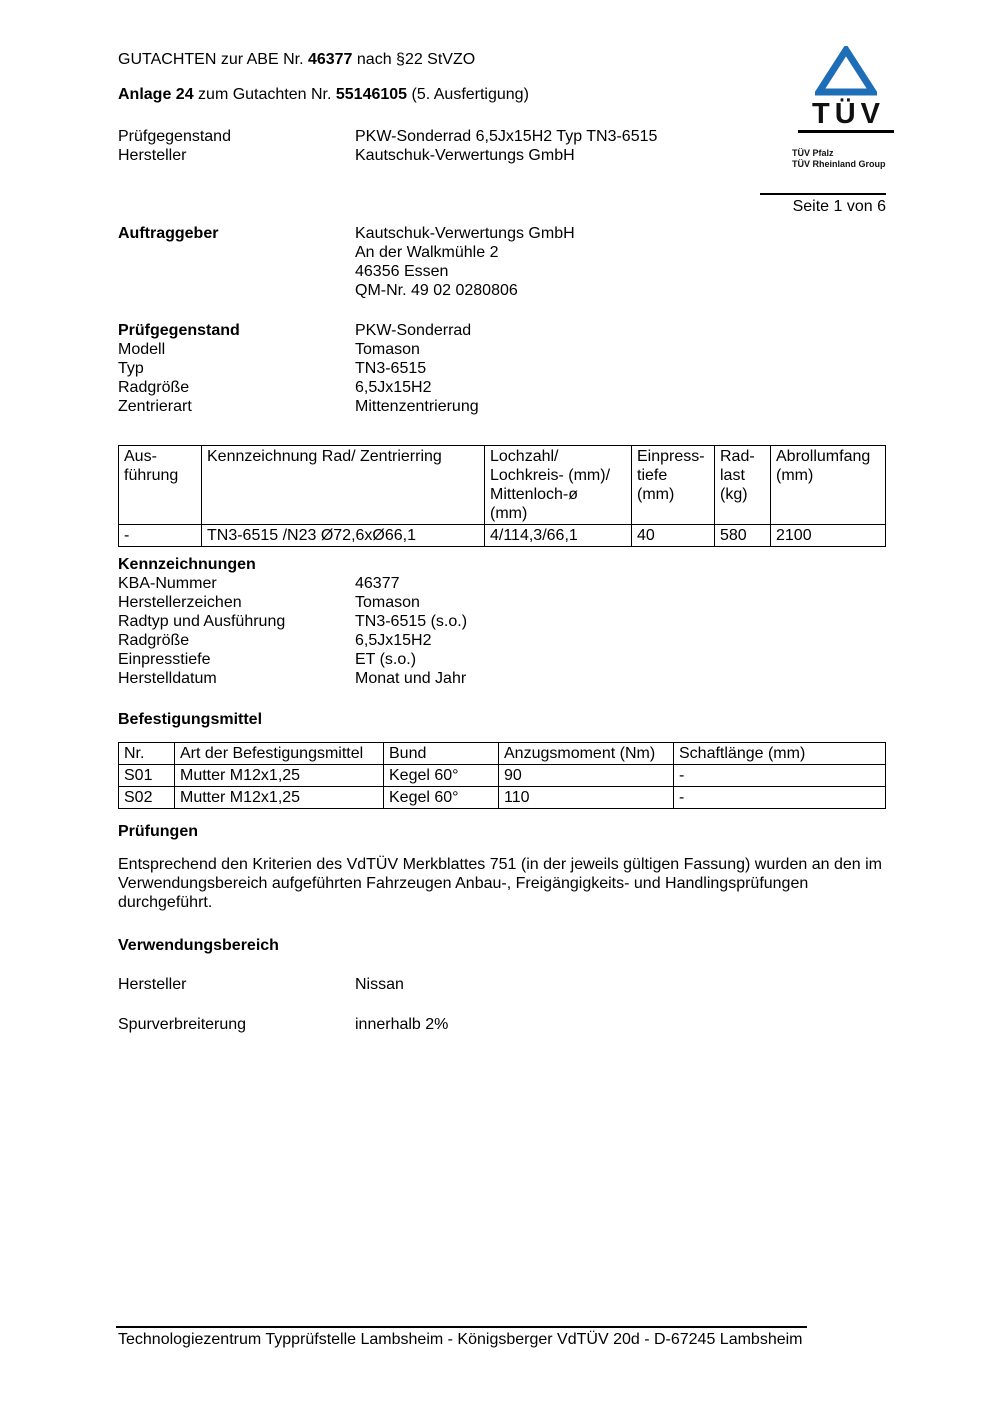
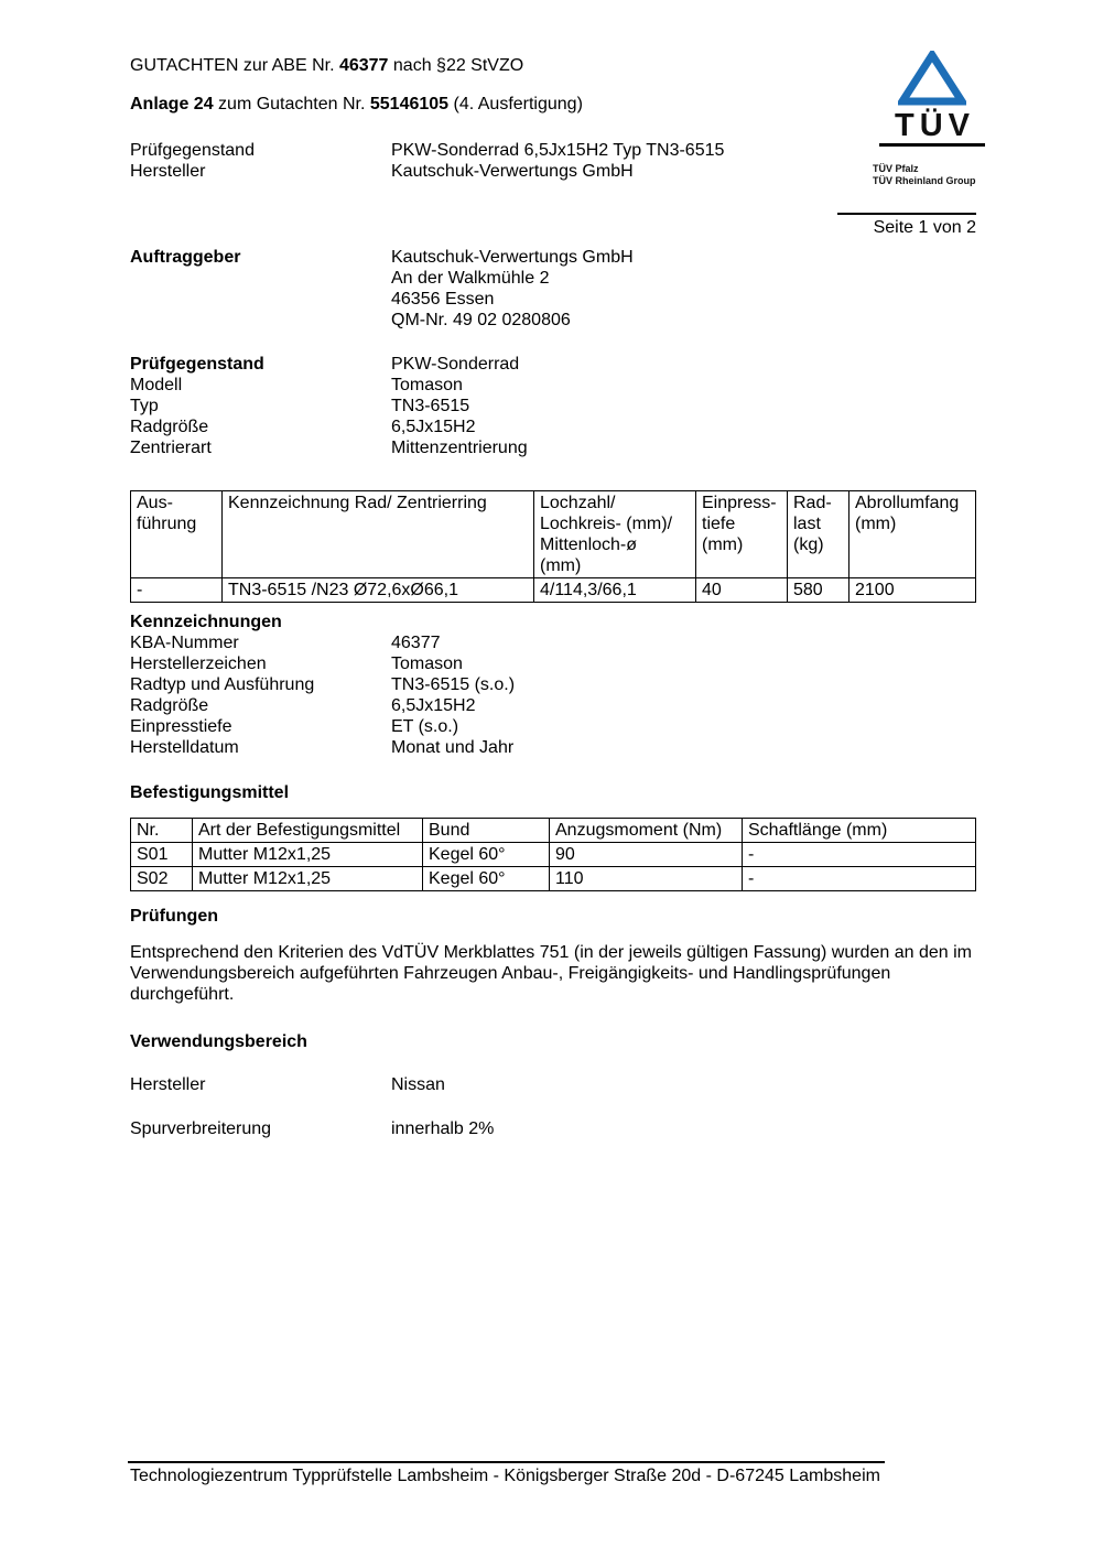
  GUTACHTEN zur ABE Nr. 46377 nach §22 StVZO
- Anlage 24 zum Gutachten Nr. 55146105 (5. Ausfertigung)
+ Anlage 24 zum Gutachten Nr. 55146105 (4. Ausfertigung)
  Prüfgegenstand
  PKW-Sonderrad 6,5Jx15H2 Typ TN3-6515
  Hersteller
  Kautschuk-Verwertungs GmbH
  TÜV
  TÜV Pfalz
  TÜV Rheinland Group
- Seite 1 von 6
+ Seite 1 von 2
  Auftraggeber
  Kautschuk-Verwertungs GmbH
  An der Walkmühle 2
  46356 Essen
  QM-Nr. 49 02 0280806
  Prüfgegenstand
  PKW-Sonderrad
  Modell
  Tomason
  Typ
  TN3-6515
  Radgröße
  6,5Jx15H2
  Zentrierart
  Mittenzentrierung
  Aus- führung	Kennzeichnung Rad/ Zentrierring	Lochzahl/ Lochkreis- (mm)/ Mittenloch-ø (mm)	Einpress- tiefe (mm)	Rad- last (kg)	Abrollumfang (mm)
  -	TN3-6515 /N23 Ø72,6xØ66,1	4/114,3/66,1	40	580	2100
  Kennzeichnungen
  KBA-Nummer
  46377
  Herstellerzeichen
  Tomason
  Radtyp und Ausführung
  TN3-6515 (s.o.)
  Radgröße
  6,5Jx15H2
  Einpresstiefe
  ET (s.o.)
  Herstelldatum
  Monat und Jahr
  Befestigungsmittel
  Nr.	Art der Befestigungsmittel	Bund	Anzugsmoment (Nm)	Schaftlänge (mm)
  S01	Mutter M12x1,25	Kegel 60°	90	-
  S02	Mutter M12x1,25	Kegel 60°	110	-
  Prüfungen
  Entsprechend den Kriterien des VdTÜV Merkblattes 751 (in der jeweils gültigen Fassung) wurden an den im Verwendungsbereich aufgeführten Fahrzeugen Anbau-, Freigängigkeits- und Handlingsprüfungen durchgeführt.
  Verwendungsbereich
  Hersteller
  Nissan
  Spurverbreiterung
  innerhalb 2%
- Technologiezentrum Typprüfstelle Lambsheim - Königsberger VdTÜV 20d - D-67245 Lambsheim
+ Technologiezentrum Typprüfstelle Lambsheim - Königsberger Straße 20d - D-67245 Lambsheim
